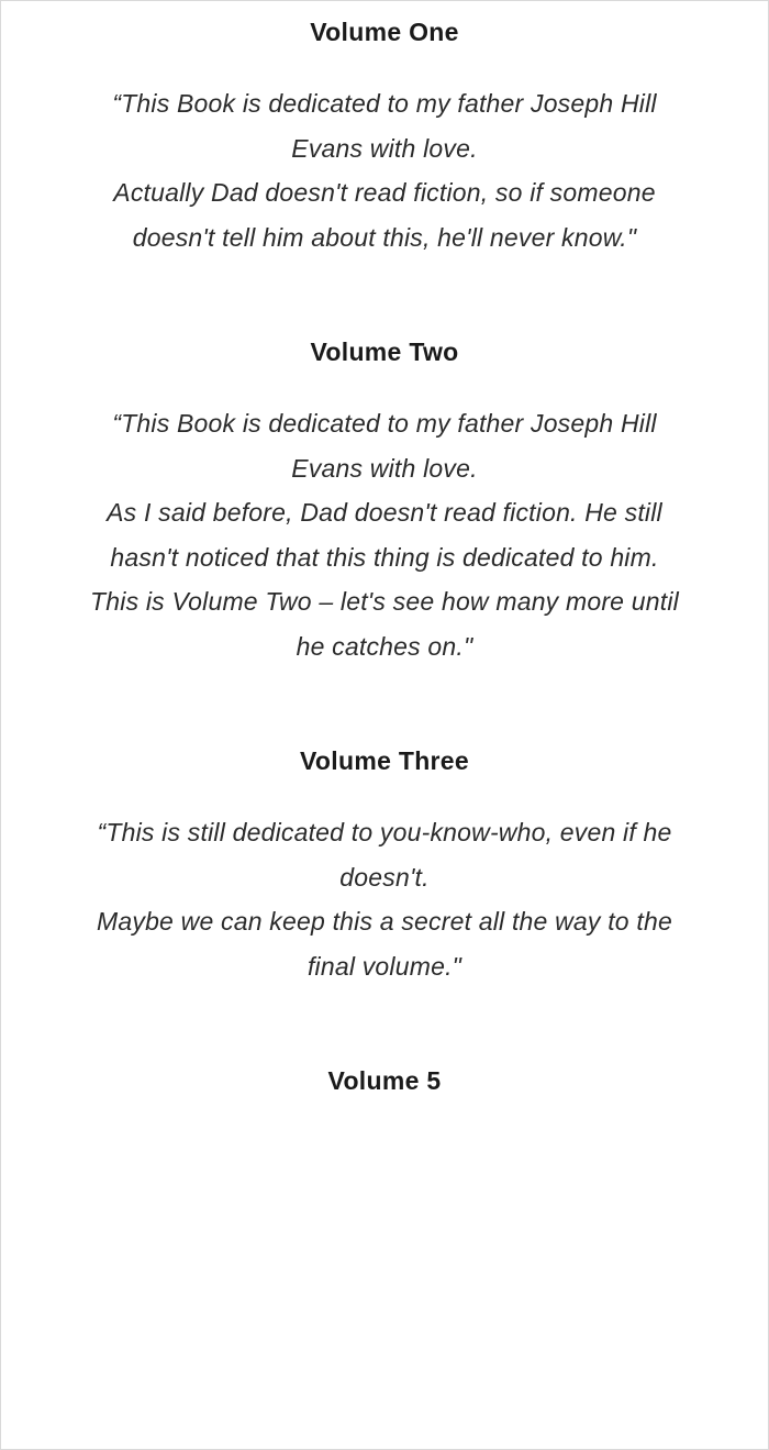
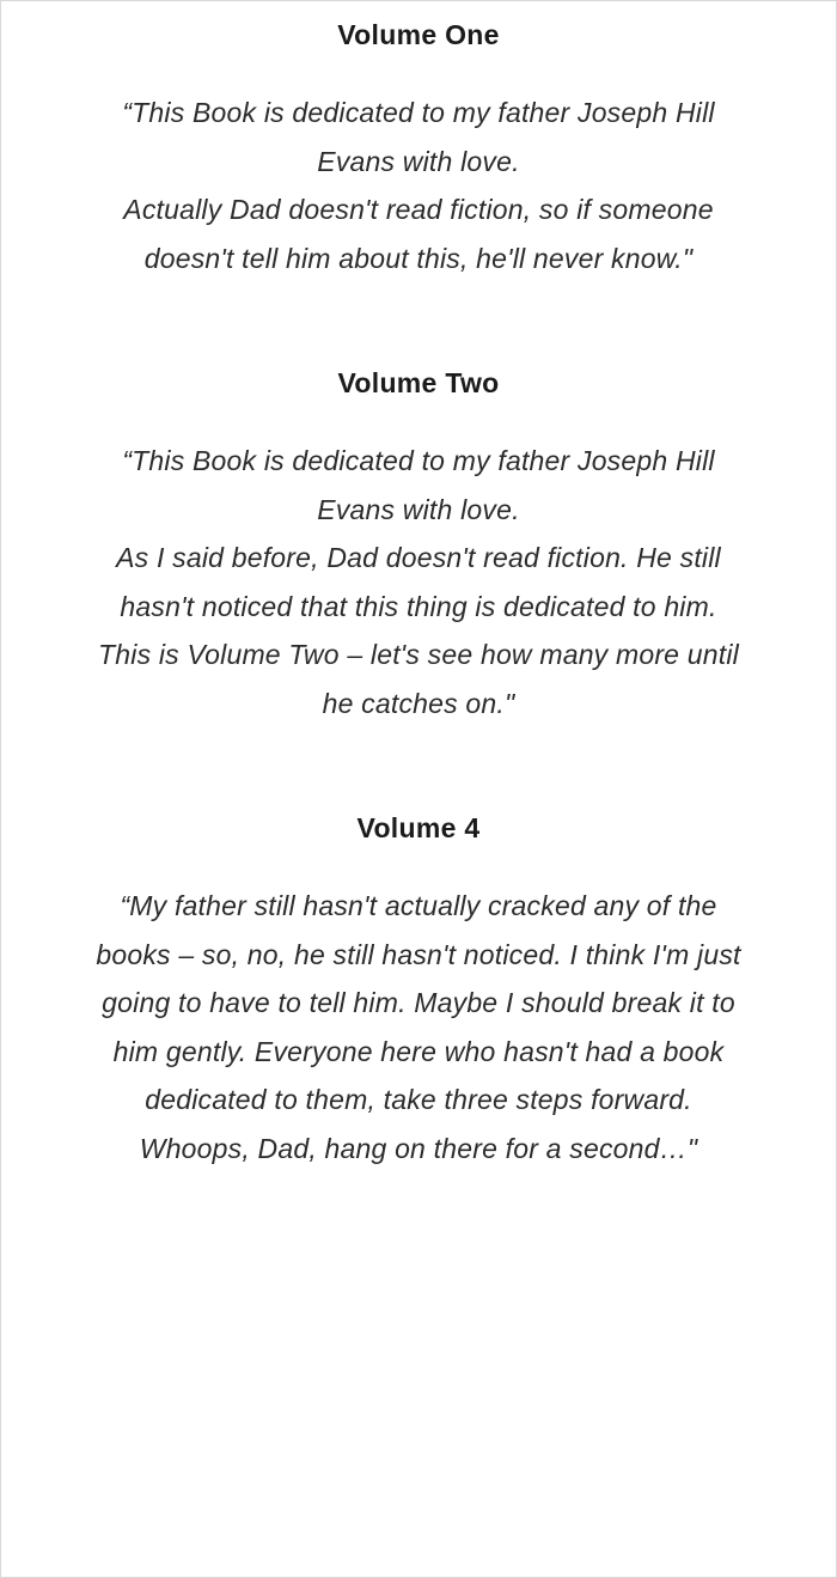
  Volume One
  “This Book is dedicated to my father Joseph Hill
  Evans with love.
  Actually Dad doesn't read fiction, so if someone
  doesn't tell him about this, he'll never know."
  Volume Two
  “This Book is dedicated to my father Joseph Hill
  Evans with love.
  As I said before, Dad doesn't read fiction. He still
  hasn't noticed that this thing is dedicated to him.
  This is Volume Two – let's see how many more until
  he catches on."
- Volume Three
- “This is still dedicated to you-know-who, even if he
- doesn't.
- Maybe we can keep this a secret all the way to the
- final volume."
- Volume 5
+ Volume 4
+ “My father still hasn't actually cracked any of the
+ books – so, no, he still hasn't noticed. I think I'm just
+ going to have to tell him. Maybe I should break it to
+ him gently. Everyone here who hasn't had a book
+ dedicated to them, take three steps forward.
+ Whoops, Dad, hang on there for a second…"
